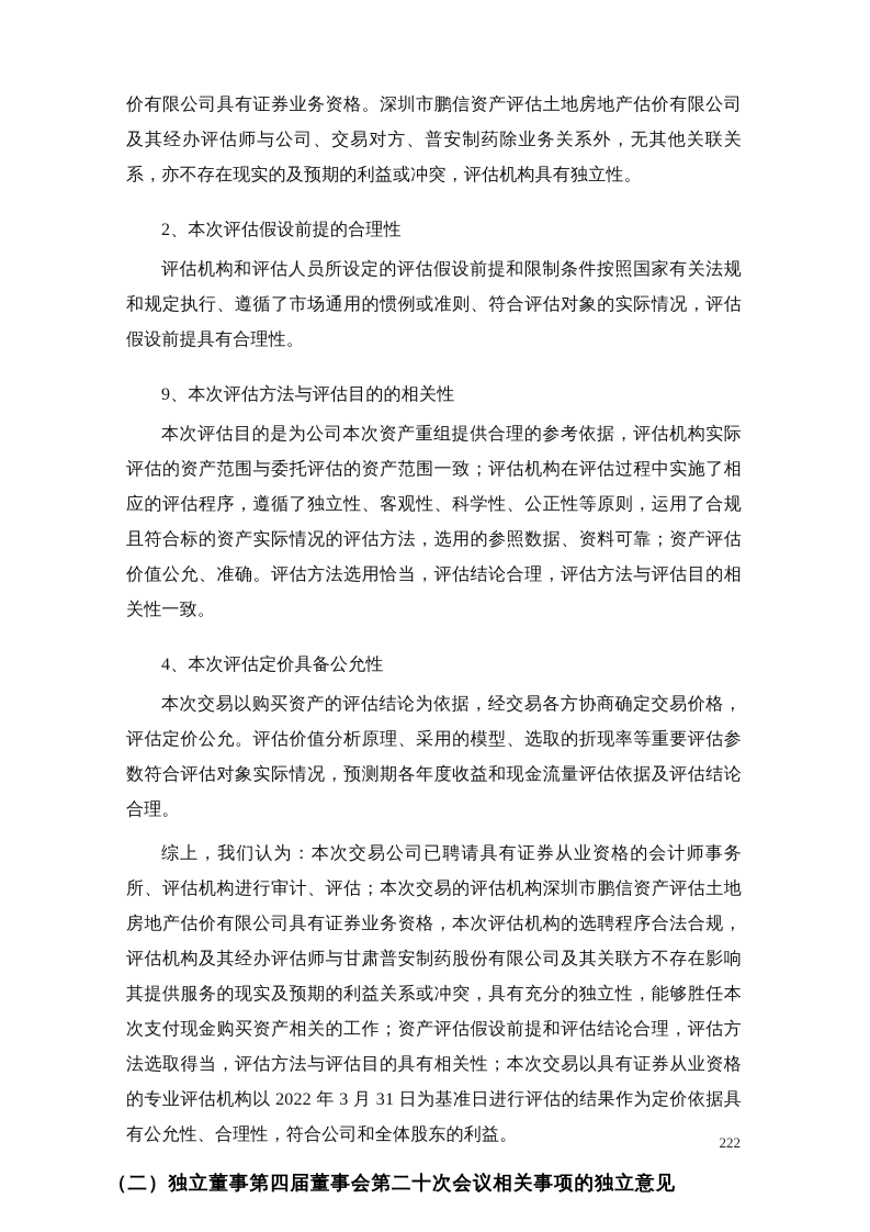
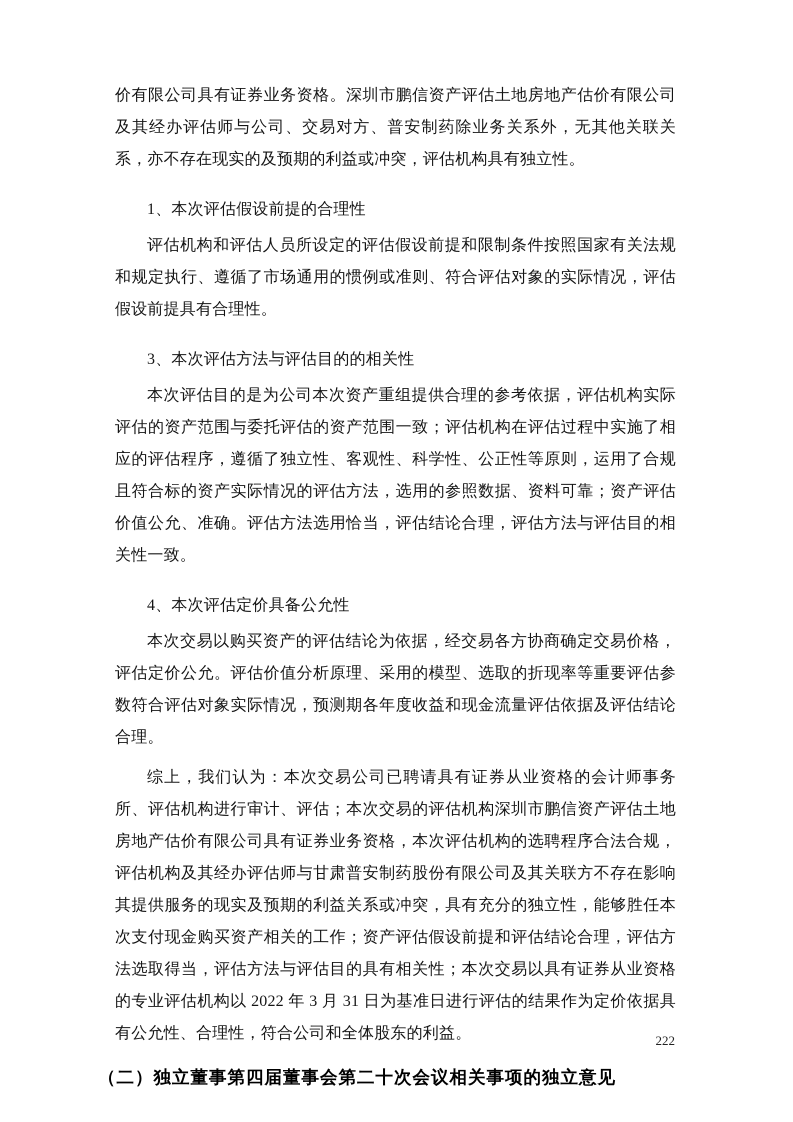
  价有限公司具有证券业务资格。深圳市鹏信资产评估土地房地产估价有限公司及其经办评估师与公司、交易对方、普安制药除业务关系外，无其他关联关系，亦不存在现实的及预期的利益或冲突，评估机构具有独立性。
- 2、本次评估假设前提的合理性
+ 1、本次评估假设前提的合理性
  评估机构和评估人员所设定的评估假设前提和限制条件按照国家有关法规和规定执行、遵循了市场通用的惯例或准则、符合评估对象的实际情况，评估假设前提具有合理性。
- 9、本次评估方法与评估目的的相关性
+ 3、本次评估方法与评估目的的相关性
  本次评估目的是为公司本次资产重组提供合理的参考依据，评估机构实际评估的资产范围与委托评估的资产范围一致；评估机构在评估过程中实施了相应的评估程序，遵循了独立性、客观性、科学性、公正性等原则，运用了合规且符合标的资产实际情况的评估方法，选用的参照数据、资料可靠；资产评估价值公允、准确。评估方法选用恰当，评估结论合理，评估方法与评估目的相关性一致。
  4、本次评估定价具备公允性
  本次交易以购买资产的评估结论为依据，经交易各方协商确定交易价格，评估定价公允。评估价值分析原理、采用的模型、选取的折现率等重要评估参数符合评估对象实际情况，预测期各年度收益和现金流量评估依据及评估结论合理。
  综上，我们认为：本次交易公司已聘请具有证券从业资格的会计师事务所、评估机构进行审计、评估；本次交易的评估机构深圳市鹏信资产评估土地房地产估价有限公司具有证券业务资格，本次评估机构的选聘程序合法合规，评估机构及其经办评估师与甘肃普安制药股份有限公司及其关联方不存在影响其提供服务的现实及预期的利益关系或冲突，具有充分的独立性，能够胜任本次支付现金购买资产相关的工作；资产评估假设前提和评估结论合理，评估方法选取得当，评估方法与评估目的具有相关性；本次交易以具有证券从业资格的专业评估机构以 2022 年 3 月 31 日为基准日进行评估的结果作为定价依据具有公允性、合理性，符合公司和全体股东的利益。
  （二）独立董事第四届董事会第二十次会议相关事项的独立意见
  222
